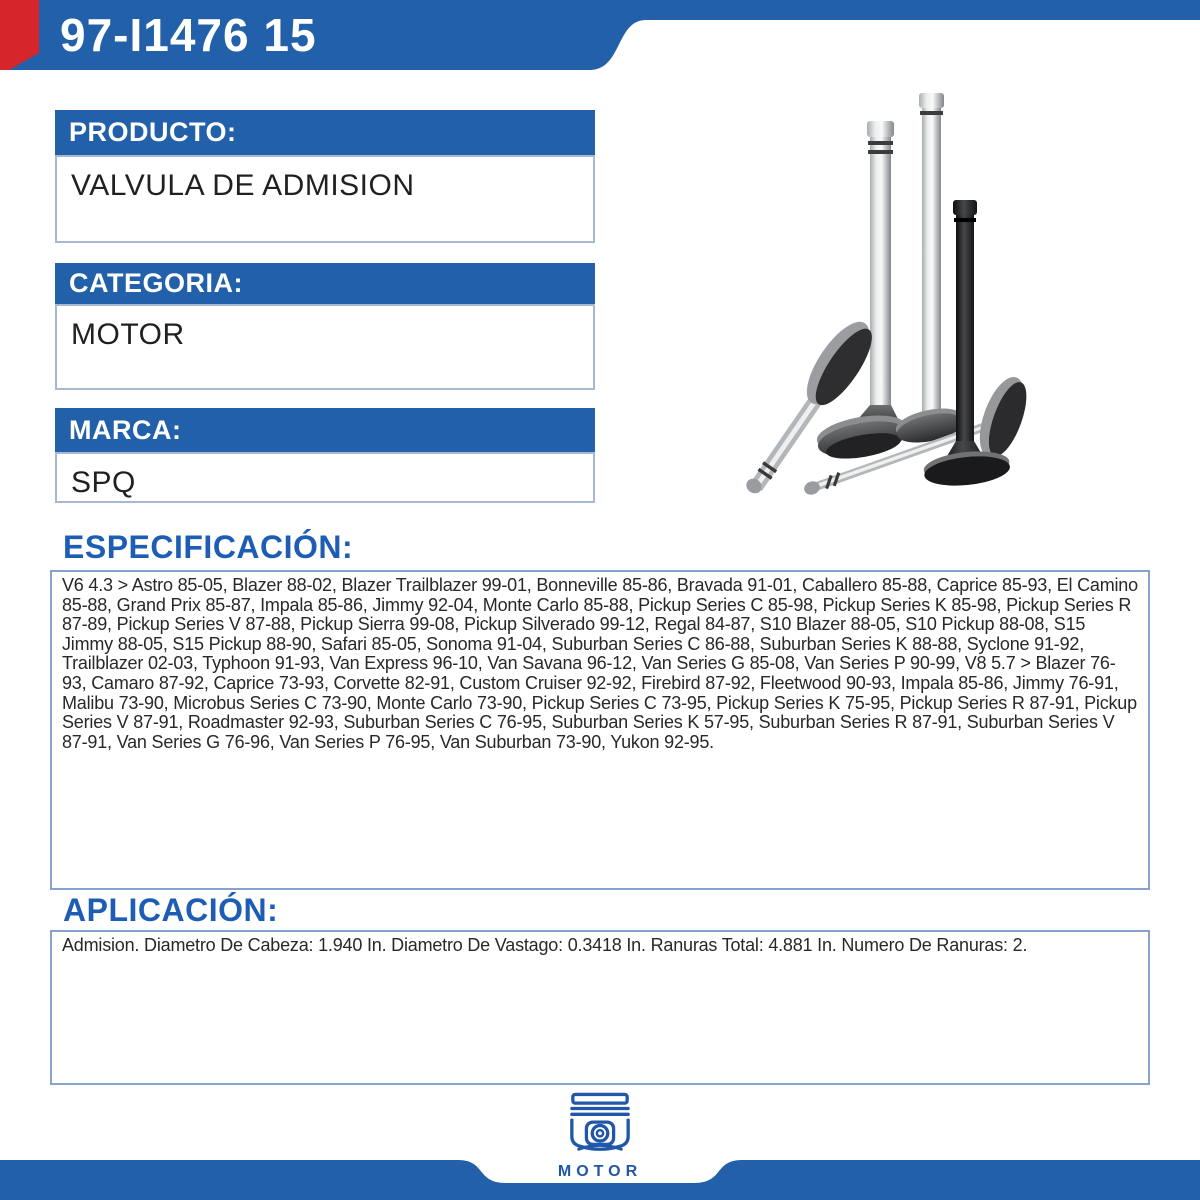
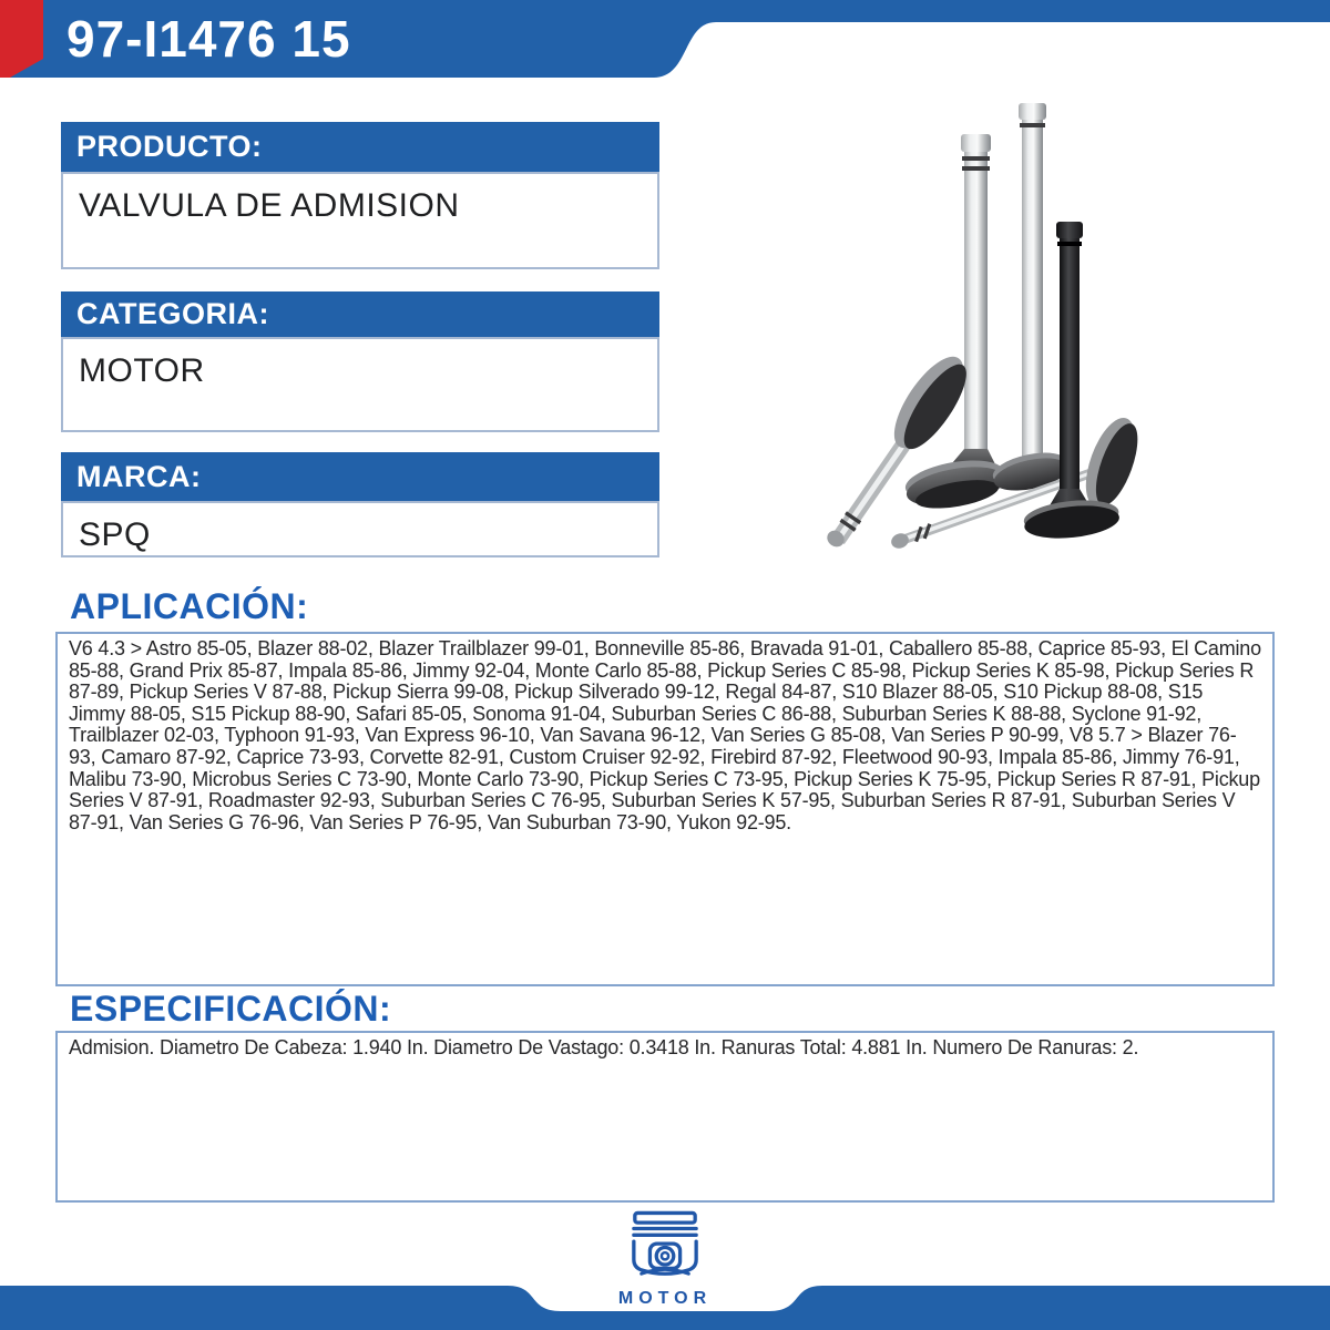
  97-I1476 15
  PRODUCTO:
  VALVULA DE ADMISION
  CATEGORIA:
  MOTOR
  MARCA:
  SPQ
- ESPECIFICACIÓN:
+ APLICACIÓN:
  V6 4.3 > Astro 85-05, Blazer 88-02, Blazer Trailblazer 99-01, Bonneville 85-86, Bravada 91-01, Caballero 85-88, Caprice 85-93, El Camino 85-88, Grand Prix 85-87, Impala 85-86, Jimmy 92-04, Monte Carlo 85-88, Pickup Series C 85-98, Pickup Series K 85-98, Pickup Series R 87-89, Pickup Series V 87-88, Pickup Sierra 99-08, Pickup Silverado 99-12, Regal 84-87, S10 Blazer 88-05, S10 Pickup 88-08, S15 Jimmy 88-05, S15 Pickup 88-90, Safari 85-05, Sonoma 91-04, Suburban Series C 86-88, Suburban Series K 88-88, Syclone 91-92, Trailblazer 02-03, Typhoon 91-93, Van Express 96-10, Van Savana 96-12, Van Series G 85-08, Van Series P 90-99, V8 5.7 > Blazer 76-93, Camaro 87-92, Caprice 73-93, Corvette 82-91, Custom Cruiser 92-92, Firebird 87-92, Fleetwood 90-93, Impala 85-86, Jimmy 76-91, Malibu 73-90, Microbus Series C 73-90, Monte Carlo 73-90, Pickup Series C 73-95, Pickup Series K 75-95, Pickup Series R 87-91, Pickup Series V 87-91, Roadmaster 92-93, Suburban Series C 76-95, Suburban Series K 57-95, Suburban Series R 87-91, Suburban Series V 87-91, Van Series G 76-96, Van Series P 76-95, Van Suburban 73-90, Yukon 92-95.
- APLICACIÓN:
+ ESPECIFICACIÓN:
  Admision. Diametro De Cabeza: 1.940 In. Diametro De Vastago: 0.3418 In. Ranuras Total: 4.881 In. Numero De Ranuras: 2.
  MOTOR
